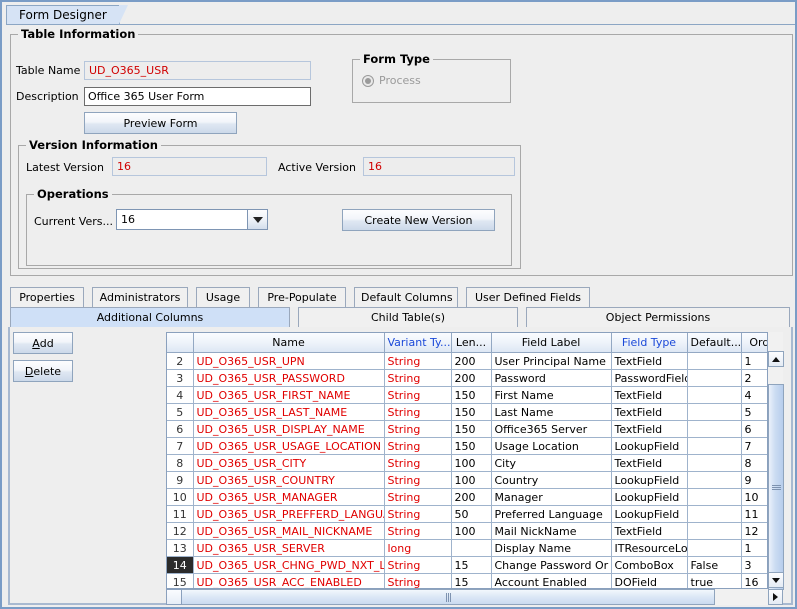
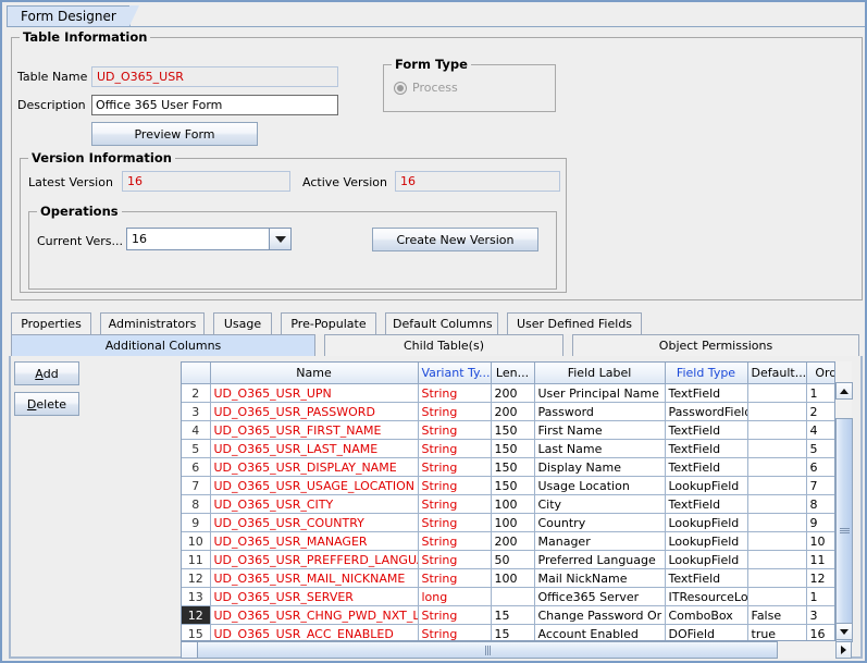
  Form Designer
  Table Information
  Table Name
  UD_O365_USR
  Description
  Office 365 User Form
  Preview Form
  Form Type
  Process
  Version Information
  Latest Version
  16
  Active Version
  16
  Operations
  Current Vers...
  16
  Create New Version
  Properties
  Administrators
  Usage
  Pre-Populate
  Default Columns
  User Defined Fields
  Additional Columns
  Child Table(s)
  Object Permissions
  A
  dd
  D
  elete
  	Name	Variant Ty...	Len...	Field Label	Field Type	Default...	Ord
  2	UD_O365_USR_UPN	String	200	User Principal Name	TextField		1
  3	UD_O365_USR_PASSWORD	String	200	Password	PasswordFiel		2
  4	UD_O365_USR_FIRST_NAME	String	150	First Name	TextField		4
  5	UD_O365_USR_LAST_NAME	String	150	Last Name	TextField		5
- 6	UD_O365_USR_DISPLAY_NAME	String	150	Office365 Server	TextField		6
+ 6	UD_O365_USR_DISPLAY_NAME	String	150	Display Name	TextField		6
  7	UD_O365_USR_USAGE_LOCATION	String	150	Usage Location	LookupField		7
  8	UD_O365_USR_CITY	String	100	City	TextField		8
  9	UD_O365_USR_COUNTRY	String	100	Country	LookupField		9
  10	UD_O365_USR_MANAGER	String	200	Manager	LookupField		10
  11	UD_O365_USR_PREFFERD_LANGU	String	50	Preferred Language	LookupField		11
  12	UD_O365_USR_MAIL_NICKNAME	String	100	Mail NickName	TextField		12
- 13	UD_O365_USR_SERVER	long		Display Name	ITResourceLo		1
+ 13	UD_O365_USR_SERVER	long		Office365 Server	ITResourceLo		1
- 14	UD_O365_USR_CHNG_PWD_NXT_L	String	15	Change Password Or	ComboBox	False	3
+ 12	UD_O365_USR_CHNG_PWD_NXT_L	String	15	Change Password Or	ComboBox	False	3
  15	UD_O365_USR_ACC_ENABLED	String	15	Account Enabled	DOField	true	16
